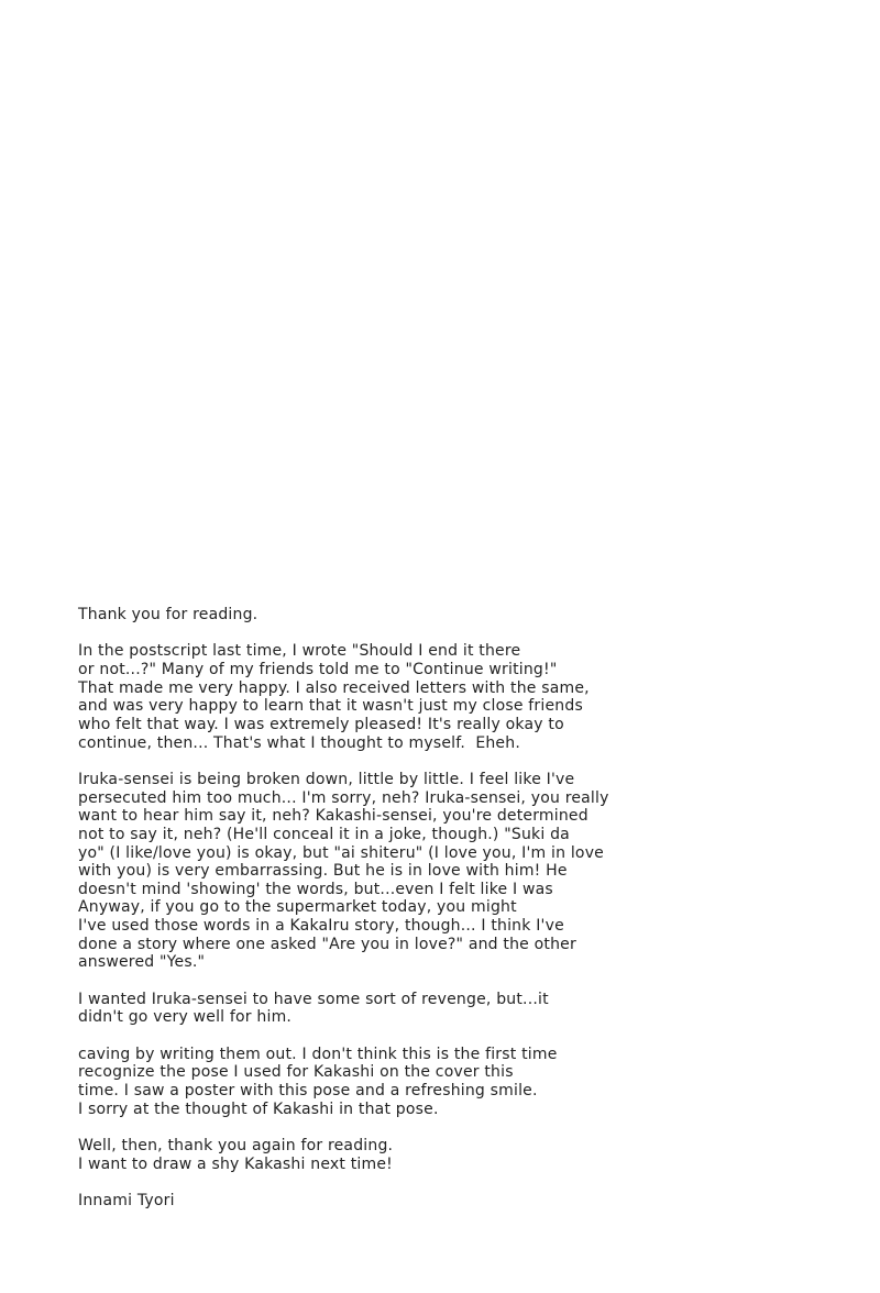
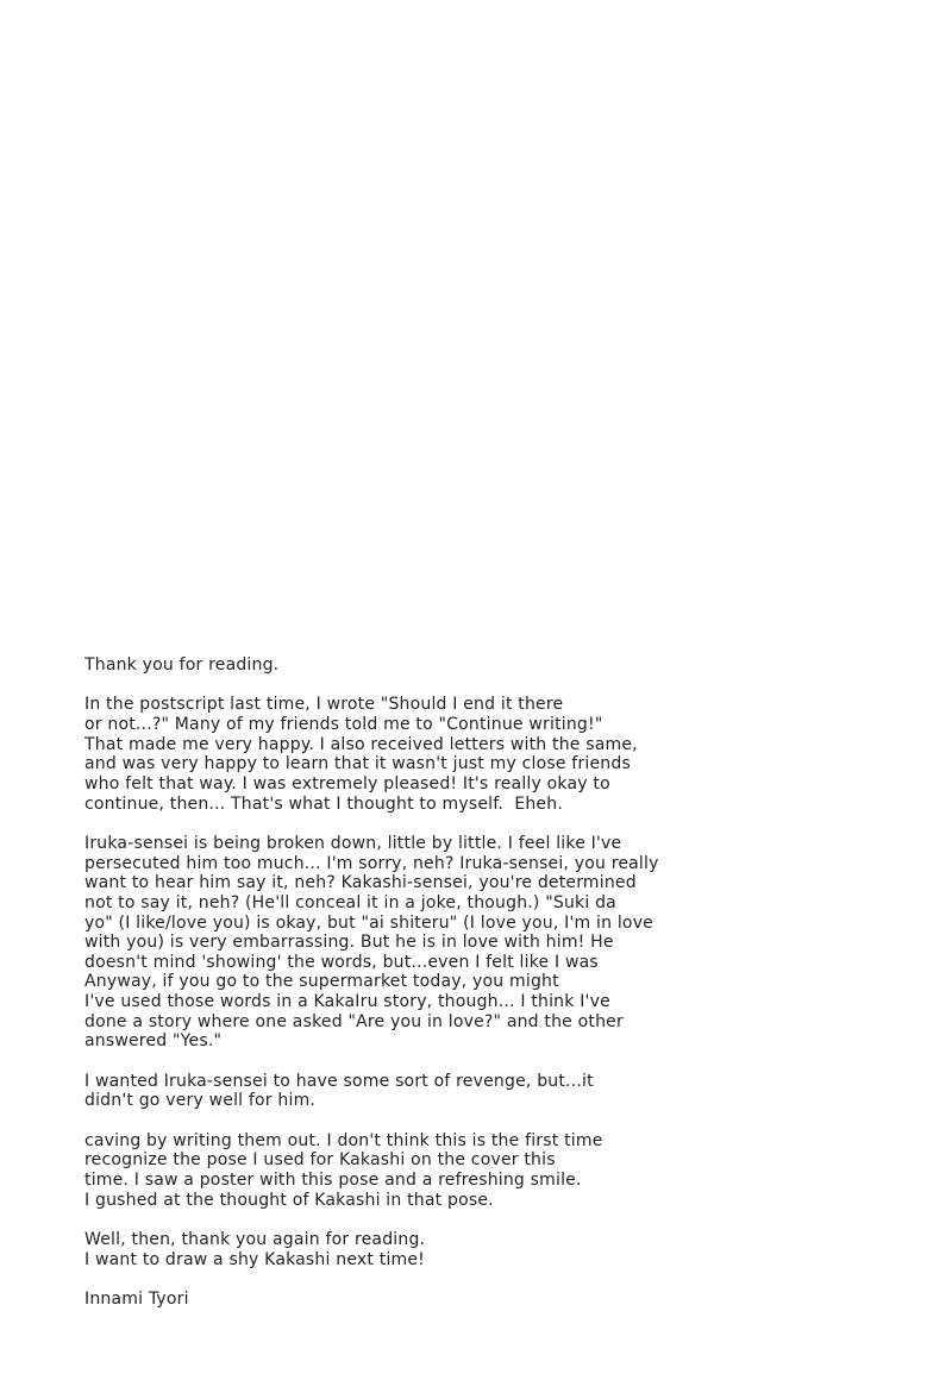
  Thank you for reading.
  In the postscript last time, I wrote "Should I end it there
  or not...?" Many of my friends told me to "Continue writing!"
  That made me very happy. I also received letters with the same,
  and was very happy to learn that it wasn't just my close friends
  who felt that way. I was extremely pleased! It's really okay to
  continue, then... That's what I thought to myself. Eheh.
  Iruka-sensei is being broken down, little by little. I feel like I've
  persecuted him too much... I'm sorry, neh? Iruka-sensei, you really
  want to hear him say it, neh? Kakashi-sensei, you're determined
  not to say it, neh? (He'll conceal it in a joke, though.) "Suki da
  yo" (I like/love you) is okay, but "ai shiteru" (I love you, I'm in love
  with you) is very embarrassing. But he is in love with him! He
  doesn't mind 'showing' the words, but...even I felt like I was
  Anyway, if you go to the supermarket today, you might
  I've used those words in a KakaIru story, though... I think I've
  done a story where one asked "Are you in love?" and the other
  answered "Yes."
  I wanted Iruka-sensei to have some sort of revenge, but...it
  didn't go very well for him.
  caving by writing them out. I don't think this is the first time
  recognize the pose I used for Kakashi on the cover this
  time. I saw a poster with this pose and a refreshing smile.
- I sorry at the thought of Kakashi in that pose.
+ I gushed at the thought of Kakashi in that pose.
  Well, then, thank you again for reading.
  I want to draw a shy Kakashi next time!
  Innami Tyori
